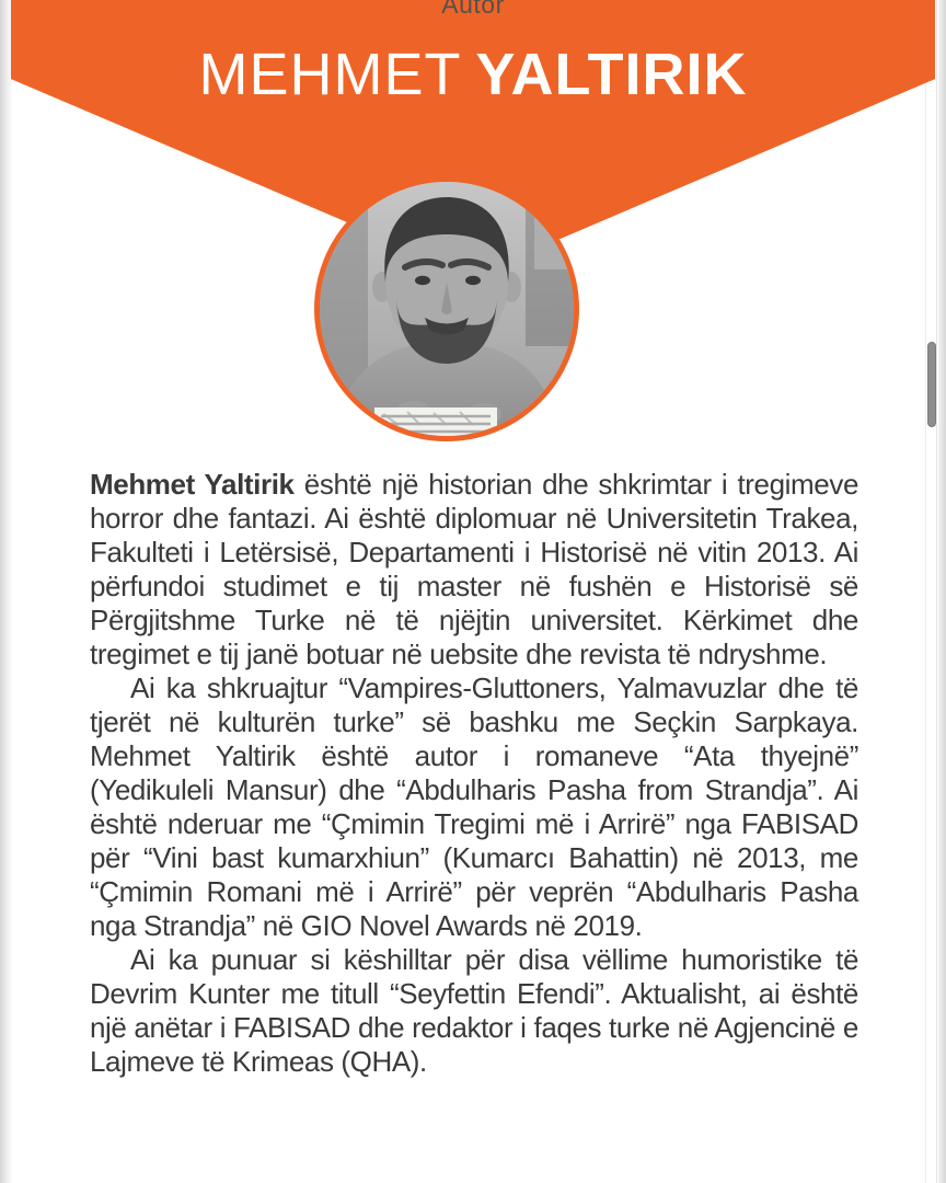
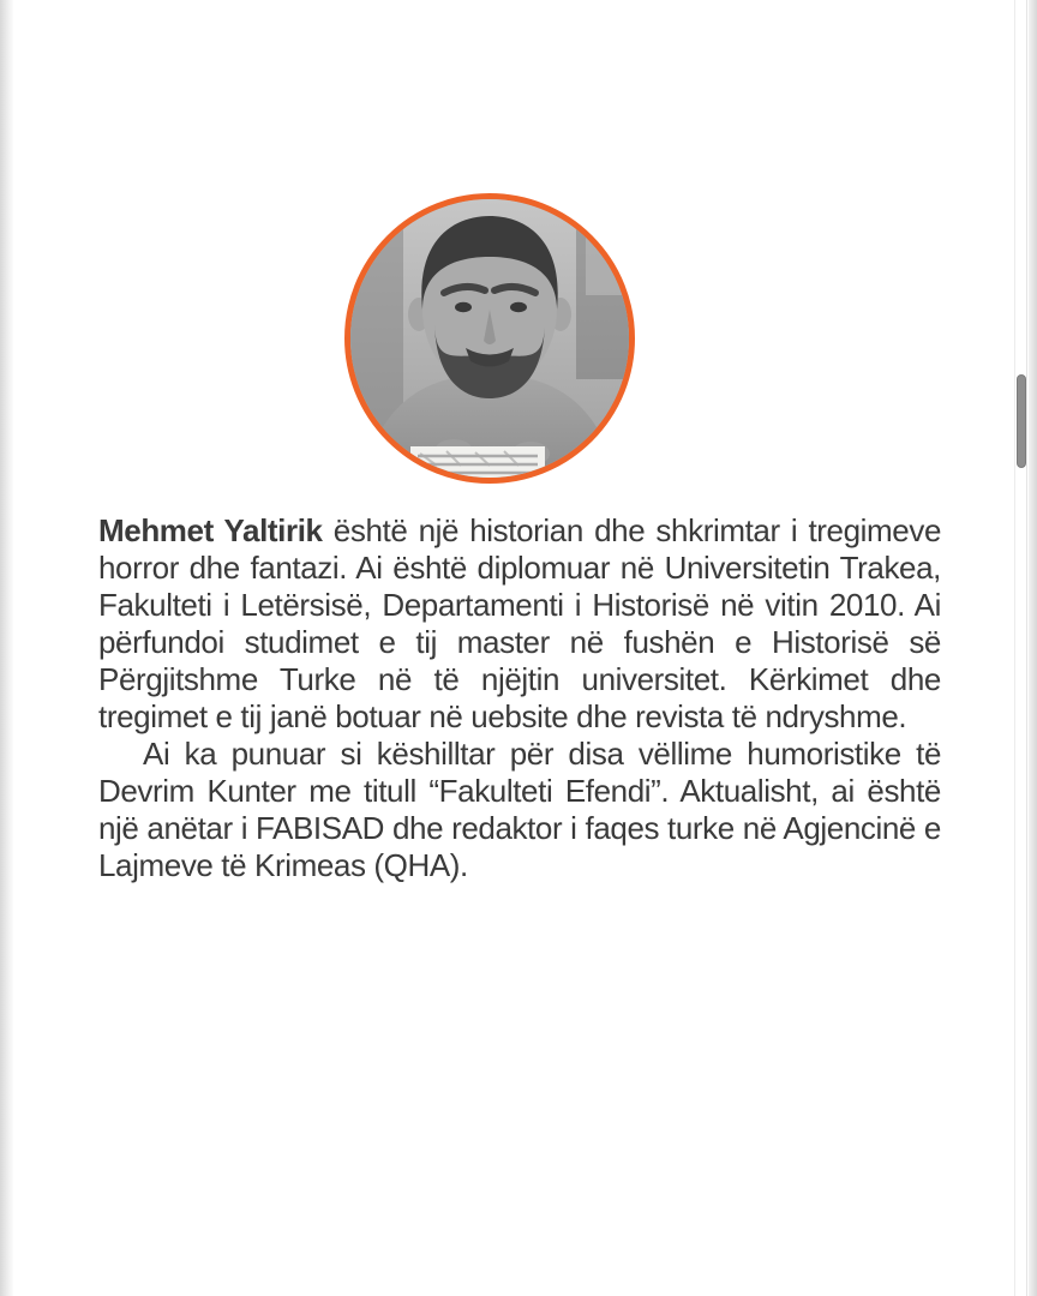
- Autor
- MEHMET YALTIRIK
- Mehmet Yaltirik është një historian dhe shkrimtar i tregimeve horror dhe fantazi. Ai është diplomuar në Universitetin Trakea, Fakulteti i Letërsisë, Departamenti i Historisë në vitin 2013. Ai përfundoi studimet e tij master në fushën e Historisë së Përgjitshme Turke në të njëjtin universitet. Kërkimet dhe tregimet e tij janë botuar në uebsite dhe revista të ndryshme.
+ Mehmet Yaltirik është një historian dhe shkrimtar i tregimeve horror dhe fantazi. Ai është diplomuar në Universitetin Trakea, Fakulteti i Letërsisë, Departamenti i Historisë në vitin 2010. Ai përfundoi studimet e tij master në fushën e Historisë së Përgjitshme Turke në të njëjtin universitet. Kërkimet dhe tregimet e tij janë botuar në uebsite dhe revista të ndryshme.
- Ai ka shkruajtur “Vampires-Gluttoners, Yalmavuzlar dhe të tjerët në kulturën turke” së bashku me Seçkin Sarpkaya. Mehmet Yaltirik është autor i romaneve “Ata thyejnë” (Yedikuleli Mansur) dhe “Abdulharis Pasha from Strandja”. Ai është nderuar me “Çmimin Tregimi më i Arrirë” nga FABISAD për “Vini bast kumarxhiun” (Kumarcı Bahattin) në 2013, me “Çmimin Romani më i Arrirë” për veprën “Abdulharis Pasha nga Strandja” në GIO Novel Awards në 2019.
- Ai ka punuar si këshilltar për disa vëllime humoristike të Devrim Kunter me titull “Seyfettin Efendi”. Aktualisht, ai është një anëtar i FABISAD dhe redaktor i faqes turke në Agjencinë e Lajmeve të Krimeas (QHA).
+ Ai ka punuar si këshilltar për disa vëllime humoristike të Devrim Kunter me titull “Fakulteti Efendi”. Aktualisht, ai është një anëtar i FABISAD dhe redaktor i faqes turke në Agjencinë e Lajmeve të Krimeas (QHA).
